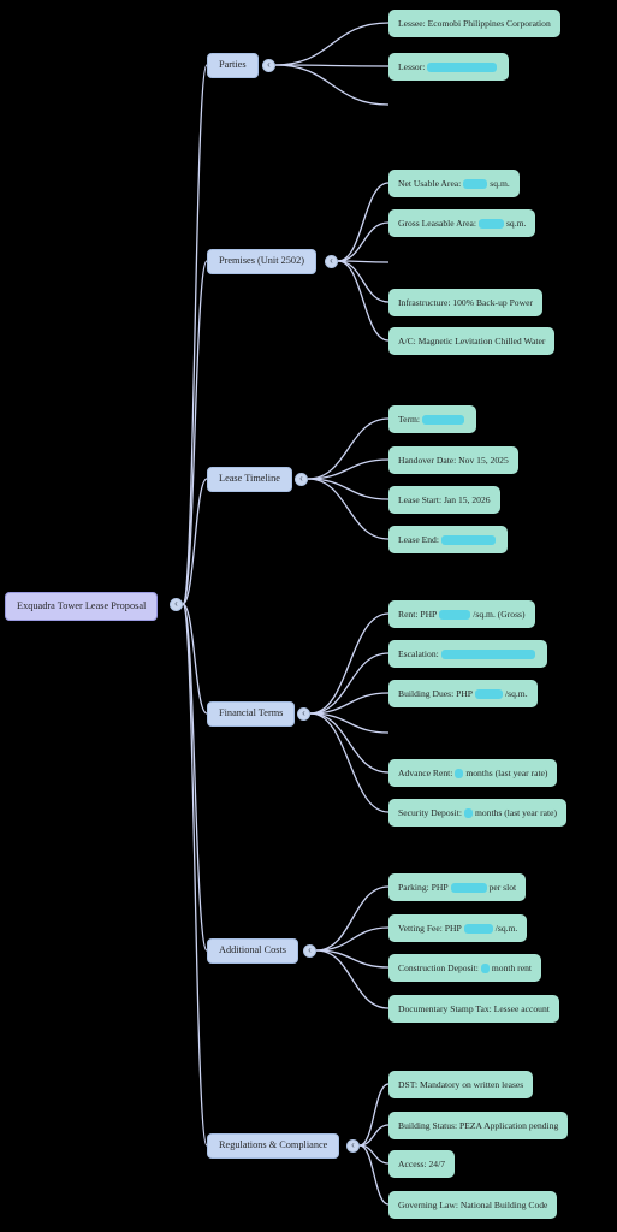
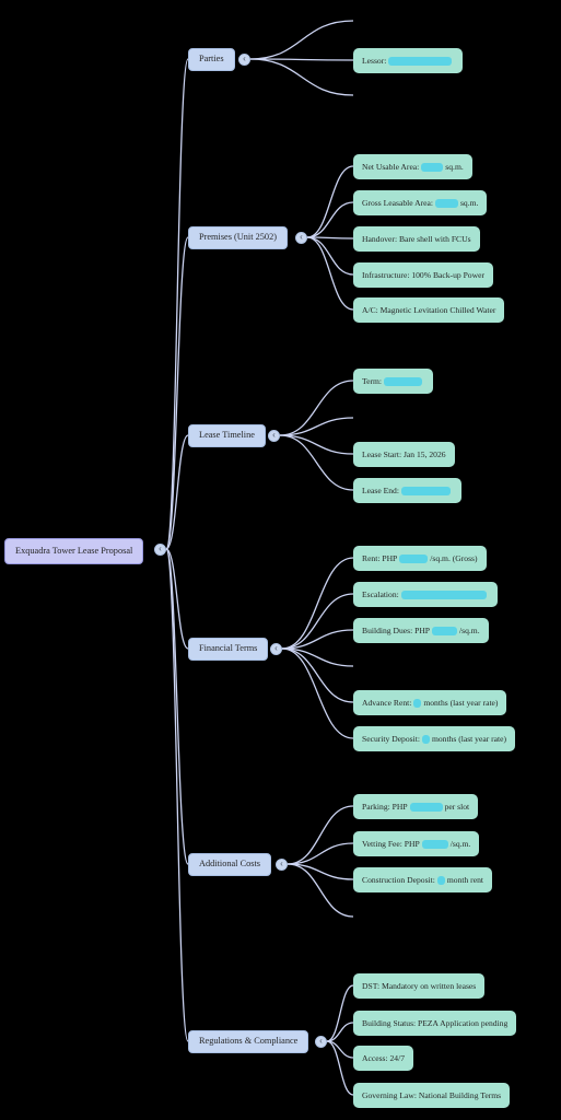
  Exquadra Tower Lease Proposal
  Parties
- Lessee: Ecomobi Philippines Corporation
  Lessor:
  Premises (Unit 2502)
  Net Usable Area:
  sq.m.
  Gross Leasable Area:
  sq.m.
+ Handover: Bare shell with FCUs
  Infrastructure: 100% Back-up Power
  A/C: Magnetic Levitation Chilled Water
  Lease Timeline
  Term:
- Handover Date: Nov 15, 2025
  Lease Start: Jan 15, 2026
  Lease End:
  Financial Terms
  Rent: PHP
  /sq.m. (Gross)
  Escalation:
  Building Dues: PHP
  /sq.m.
  Advance Rent:
  months (last year rate)
  Security Deposit:
  months (last year rate)
  Additional Costs
  Parking: PHP
  per slot
  Vetting Fee: PHP
  /sq.m.
  Construction Deposit:
  month rent
- Documentary Stamp Tax: Lessee account
  Regulations & Compliance
  DST: Mandatory on written leases
  Building Status: PEZA Application pending
  Access: 24/7
- Governing Law: National Building Code
+ Governing Law: National Building Terms
